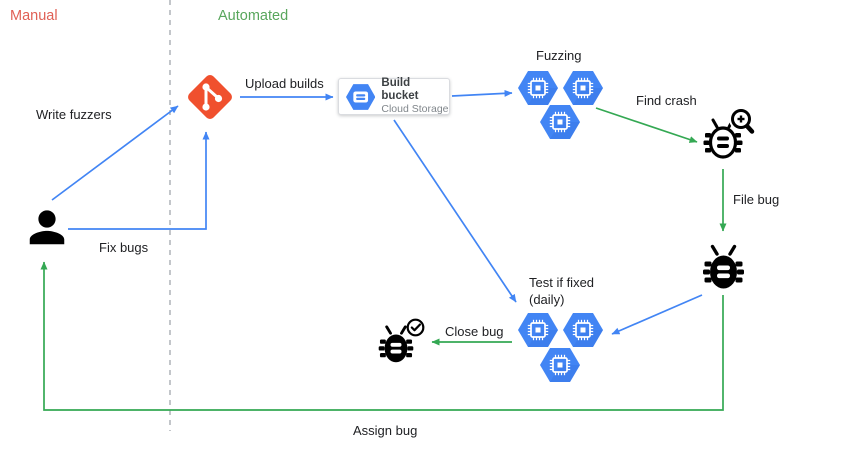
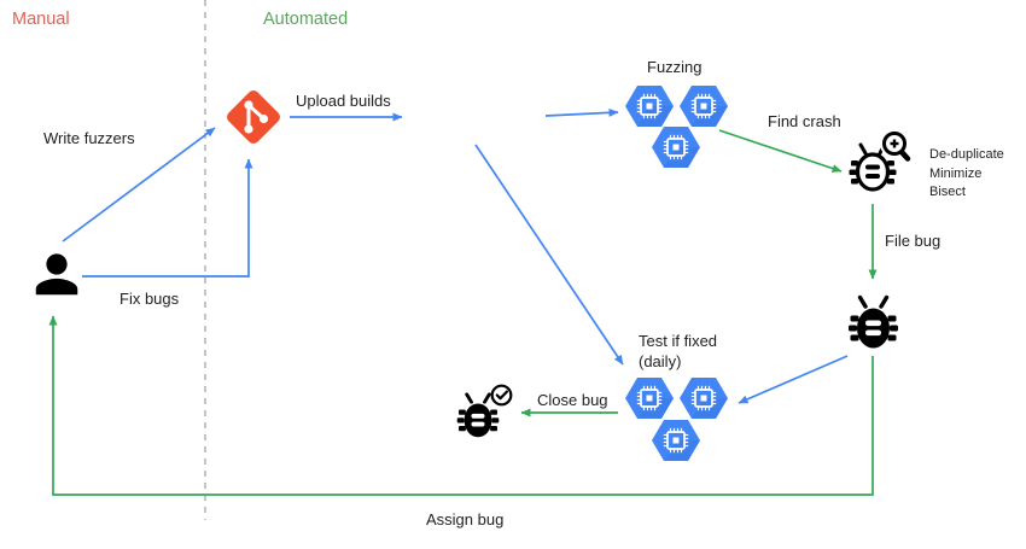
  Manual
  Automated
- Build bucket
- Cloud Storage
  Write fuzzers
  Fix bugs
  Upload builds
  Fuzzing
  Find crash
+ De-duplicate
+ Minimize
+ Bisect
  File bug
  Test if fixed
  (daily)
  Close bug
  Assign bug
